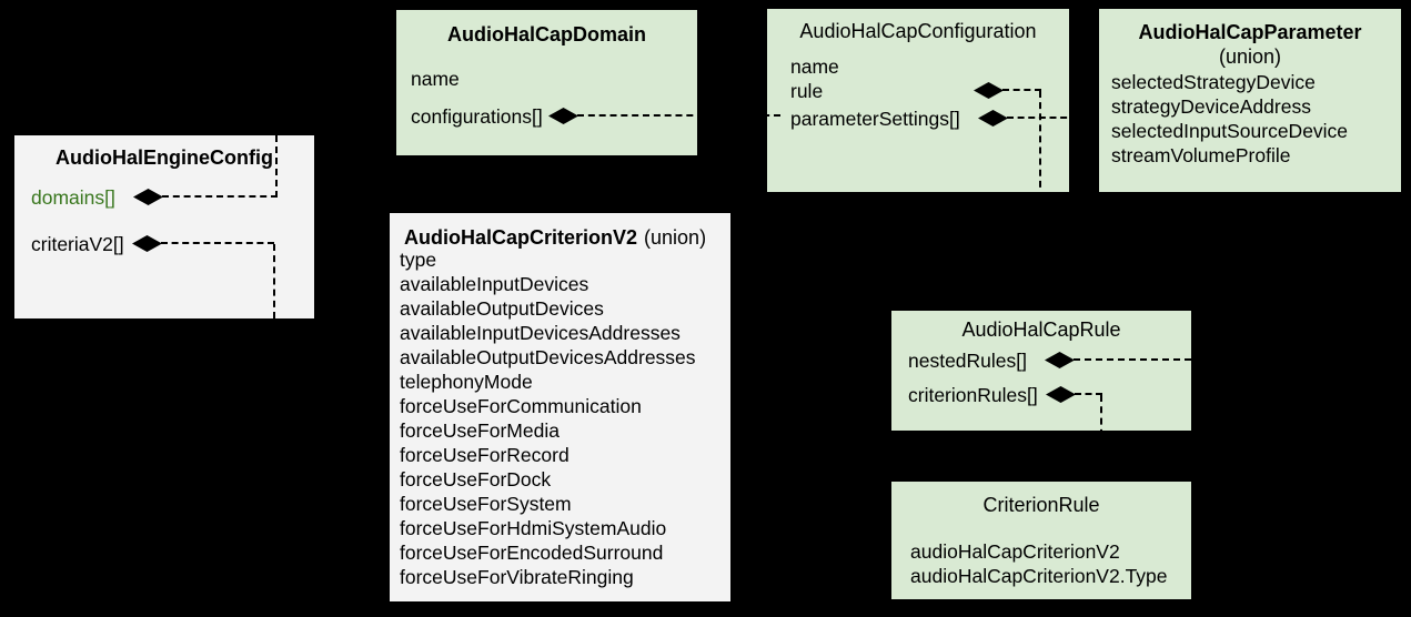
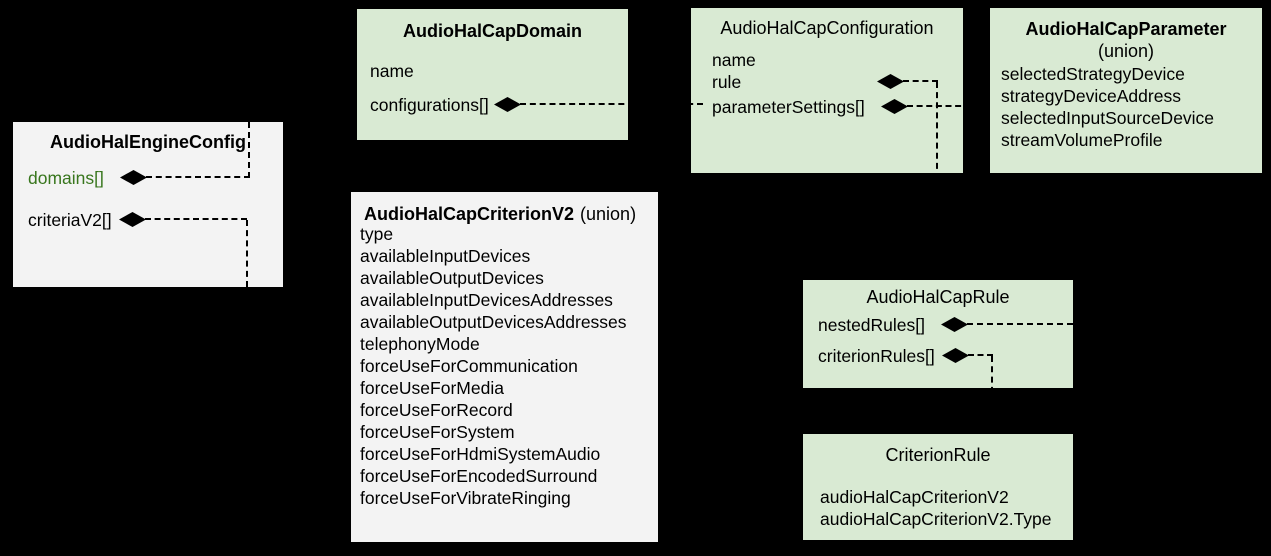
  AudioHalEngineConfig
  domains[]
  criteriaV2[]
  AudioHalCapDomain
  name
  configurations[]
  AudioHalCapConfiguration
  name
  rule
  parameterSettings[]
  AudioHalCapParameter
  (union)
  selectedStrategyDevice
  strategyDeviceAddress
  selectedInputSourceDevice
  streamVolumeProfile
  AudioHalCapCriterionV2 (union)
  type
  availableInputDevices
  availableOutputDevices
  availableInputDevicesAddresses
  availableOutputDevicesAddresses
  telephonyMode
  forceUseForCommunication
  forceUseForMedia
  forceUseForRecord
- forceUseForDock
  forceUseForSystem
  forceUseForHdmiSystemAudio
  forceUseForEncodedSurround
  forceUseForVibrateRinging
  AudioHalCapRule
  nestedRules[]
  criterionRules[]
  CriterionRule
  audioHalCapCriterionV2
  audioHalCapCriterionV2.Type
